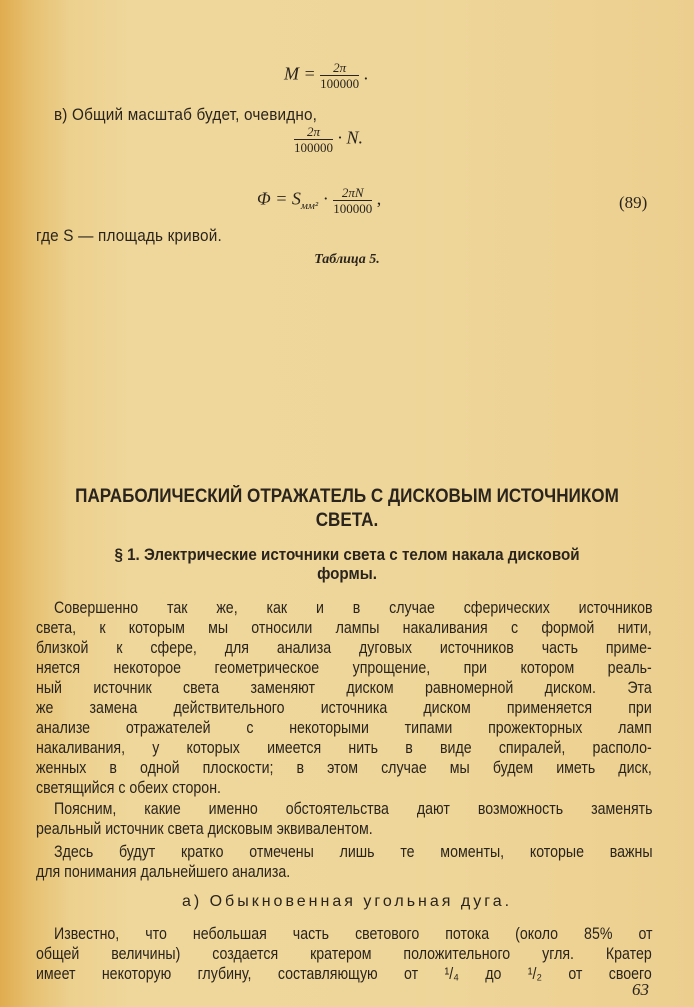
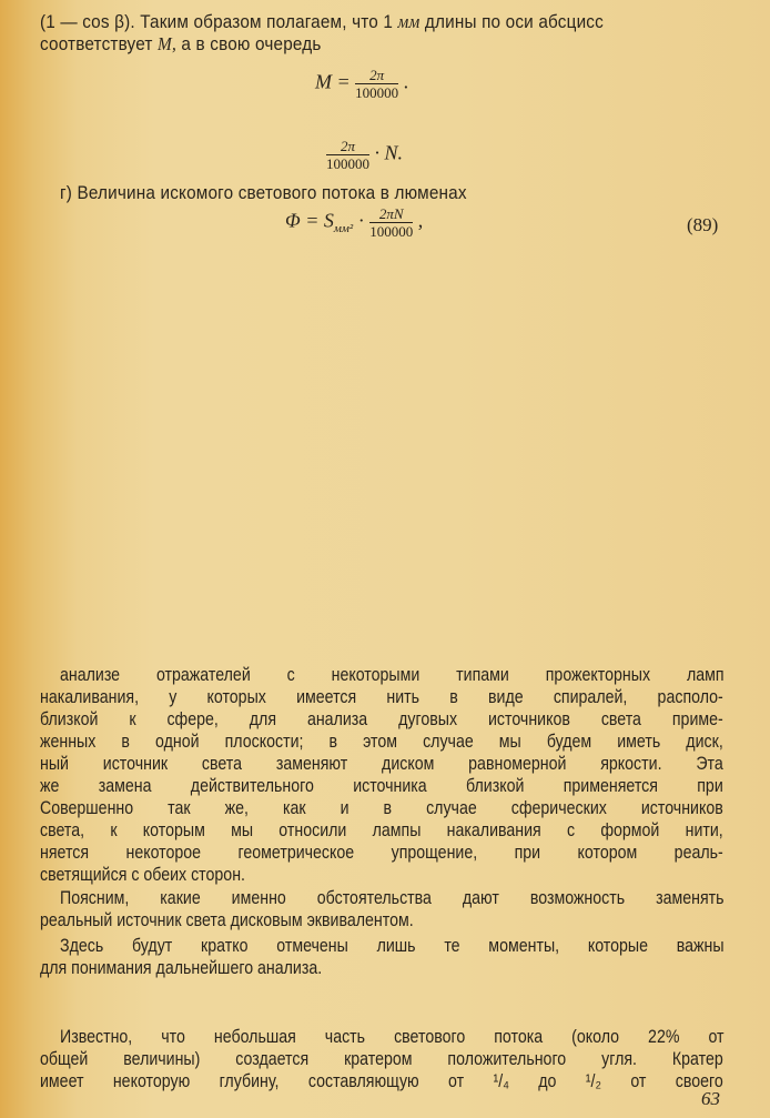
+ (1 — cos β). Таким образом полагаем, что 1 мм длины по оси абсцисс
+ соответствует M, а в свою очередь
  M =
  2π
  100000
  .
- в) Общий масштаб будет, очевидно,
  2π
  100000
  · N.
+ г) Величина искомого светового потока в люменах
  Φ = Sмм² ·
  2πN
  100000
  ,
  (89)
- где S — площадь кривой.
- Таблица 5.
- ПАРАБОЛИЧЕСКИЙ ОТРАЖАТЕЛЬ С ДИСКОВЫМ ИСТОЧНИКОМ
- СВЕТА.
- § 1. Электрические источники света с телом накала дисковой
- формы.
- Совершенно так же, как и в случае сферических источников
+ анализе отражателей с некоторыми типами прожекторных ламп
- света, к которым мы относили лампы накаливания с формой нити,
+ накаливания, у которых имеется нить в виде спиралей, располо-
- близкой к сфере, для анализа дуговых источников часть приме-
+ близкой к сфере, для анализа дуговых источников света приме-
- няется некоторое геометрическое упрощение, при котором реаль-
+ женных в одной плоскости; в этом случае мы будем иметь диск,
- ный источник света заменяют диском равномерной диском. Эта
+ ный источник света заменяют диском равномерной яркости. Эта
- же замена действительного источника диском применяется при
+ же замена действительного источника близкой применяется при
- анализе отражателей с некоторыми типами прожекторных ламп
+ Совершенно так же, как и в случае сферических источников
- накаливания, у которых имеется нить в виде спиралей, располо-
+ света, к которым мы относили лампы накаливания с формой нити,
- женных в одной плоскости; в этом случае мы будем иметь диск,
+ няется некоторое геометрическое упрощение, при котором реаль-
  светящийся с обеих сторон.
  Поясним, какие именно обстоятельства дают возможность заменять
  реальный источник света дисковым эквивалентом.
  Здесь будут кратко отмечены лишь те моменты, которые важны
  для понимания дальнейшего анализа.
- а) Обыкновенная угольная дуга.
- Известно, что небольшая часть светового потока (около 85% от
+ Известно, что небольшая часть светового потока (около 22% от
  общей величины) создается кратером положительного угля. Кратер
  имеет некоторую глубину, составляющую от ¹/₄ до ¹/₂ от своего
  63
